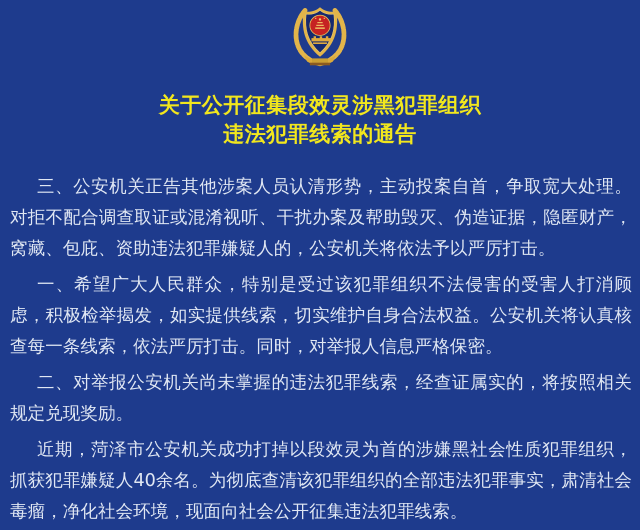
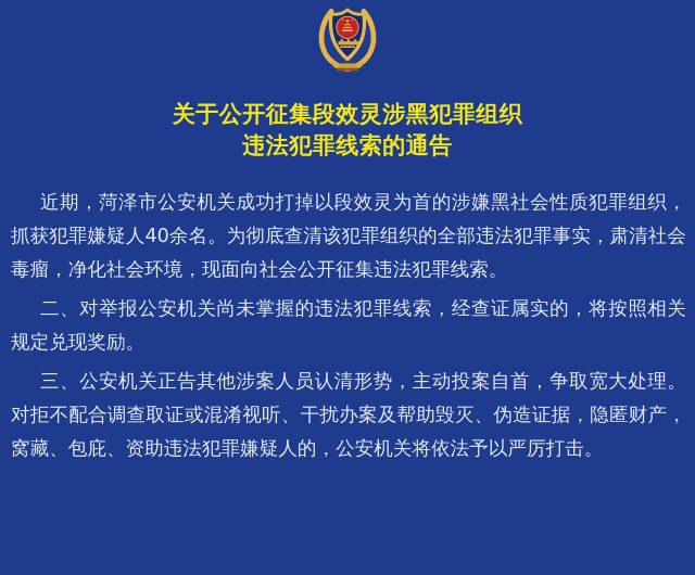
  关于公开征集段效灵涉黑犯罪组织
  违法犯罪线索的通告
- 三、公安机关正告其他涉案人员认清形势，主动投案自首，争取宽大处理。对拒不配合调查取证或混淆视听、干扰办案及帮助毁灭、伪造证据，隐匿财产，窝藏、包庇、资助违法犯罪嫌疑人的，公安机关将依法予以严厉打击。
+ 近期，菏泽市公安机关成功打掉以段效灵为首的涉嫌黑社会性质犯罪组织，抓获犯罪嫌疑人40余名。为彻底查清该犯罪组织的全部违法犯罪事实，肃清社会毒瘤，净化社会环境，现面向社会公开征集违法犯罪线索。
- 一、希望广大人民群众，特别是受过该犯罪组织不法侵害的受害人打消顾虑，积极检举揭发，如实提供线索，切实维护自身合法权益。公安机关将认真核查每一条线索，依法严厉打击。同时，对举报人信息严格保密。
  二、对举报公安机关尚未掌握的违法犯罪线索，经查证属实的，将按照相关规定兑现奖励。
- 近期，菏泽市公安机关成功打掉以段效灵为首的涉嫌黑社会性质犯罪组织，抓获犯罪嫌疑人40余名。为彻底查清该犯罪组织的全部违法犯罪事实，肃清社会毒瘤，净化社会环境，现面向社会公开征集违法犯罪线索。
+ 三、公安机关正告其他涉案人员认清形势，主动投案自首，争取宽大处理。对拒不配合调查取证或混淆视听、干扰办案及帮助毁灭、伪造证据，隐匿财产，窝藏、包庇、资助违法犯罪嫌疑人的，公安机关将依法予以严厉打击。
